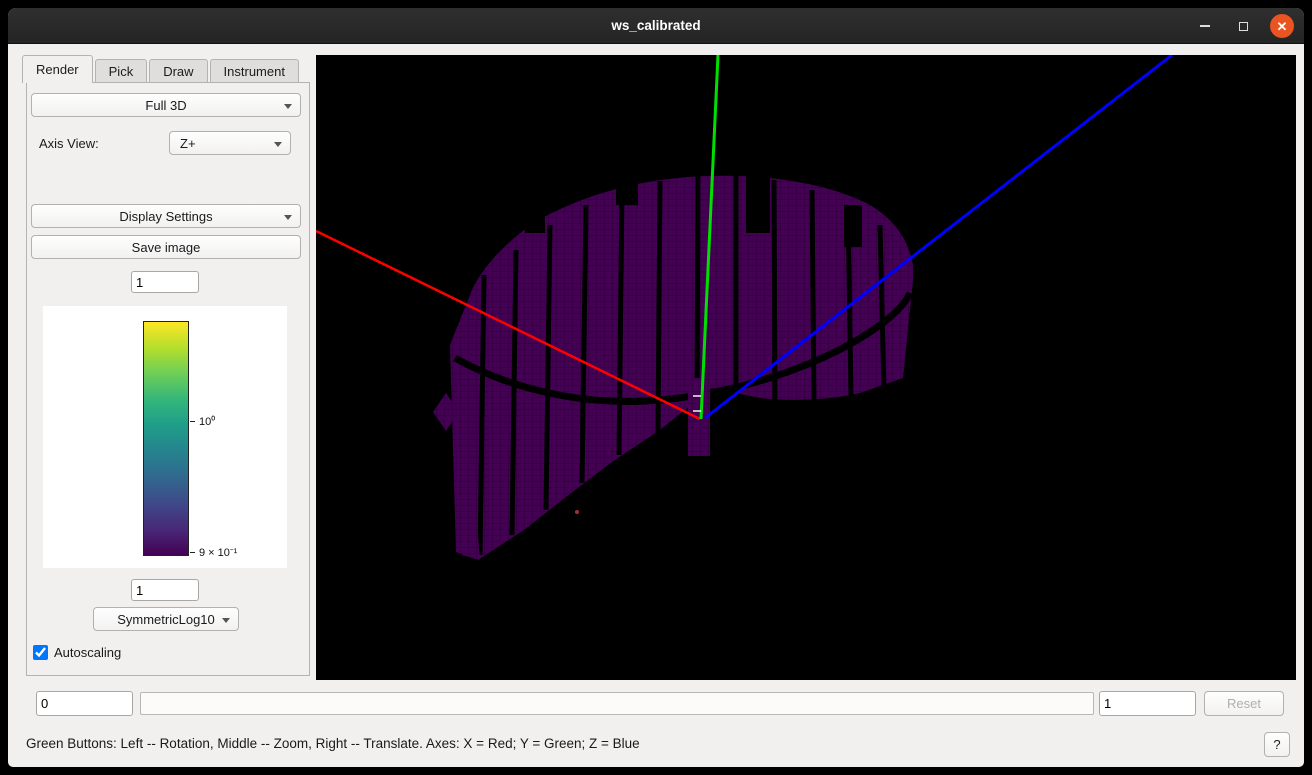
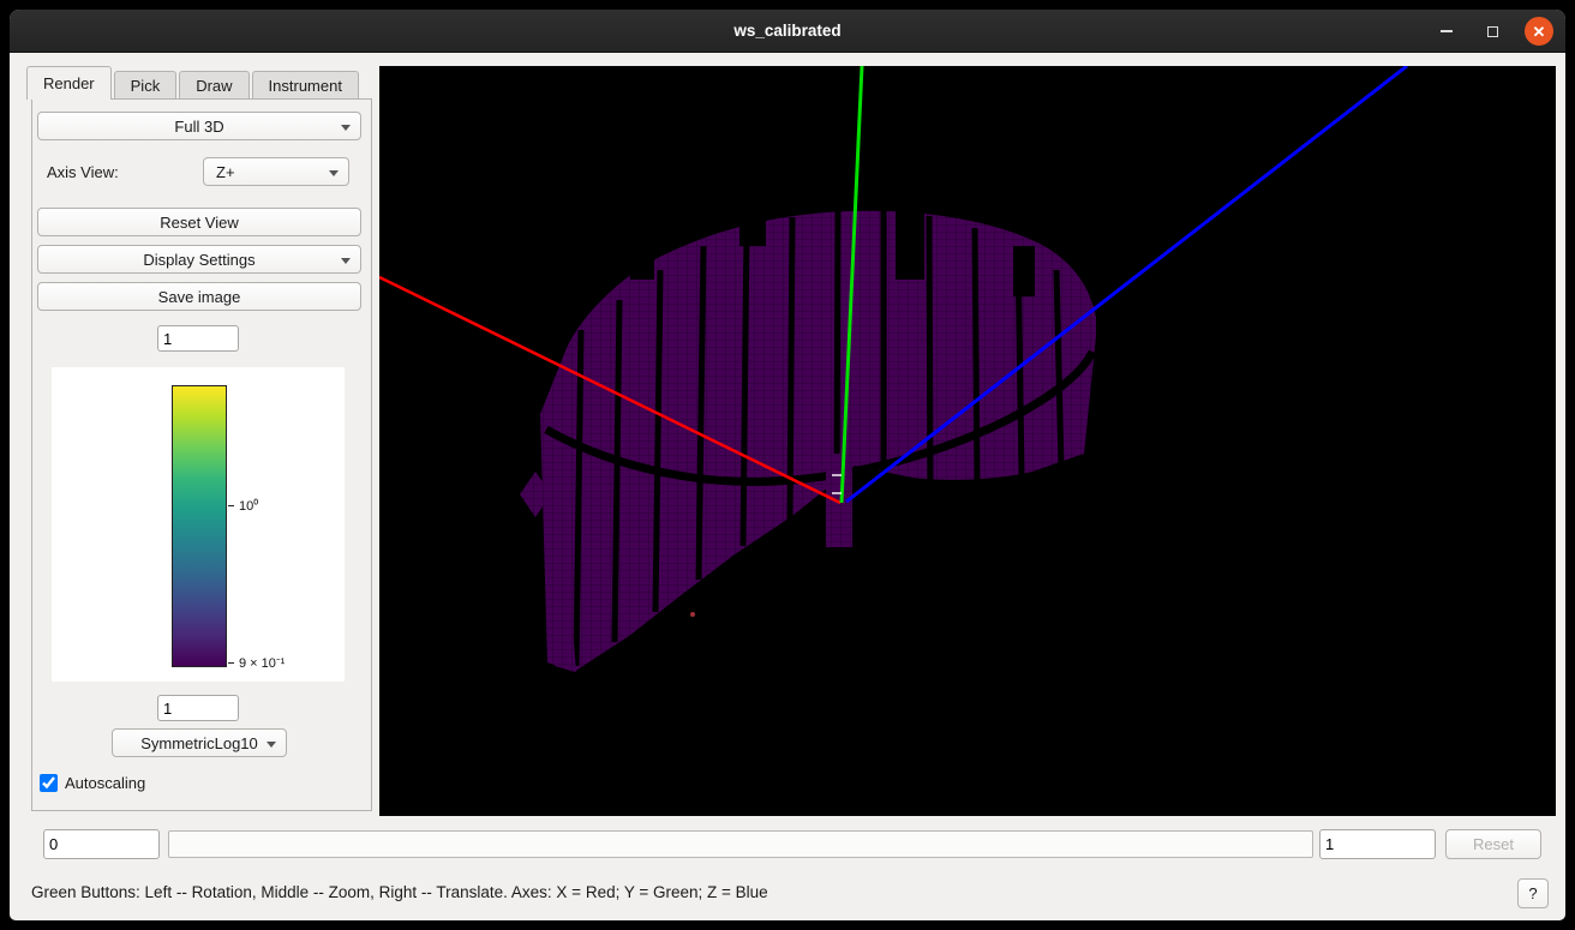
  ws_calibrated
  ✕
  Render
  Pick
  Draw
  Instrument
  Full 3D
  Axis View:
  Z+
+ Reset View
  Display Settings
  Save image
  1
  10⁰
  9 × 10⁻¹
  1
  SymmetricLog10
  Autoscaling
  0
  1
  Reset
  Green Buttons: Left -- Rotation, Middle -- Zoom, Right -- Translate. Axes: X = Red; Y = Green; Z = Blue
  ?
